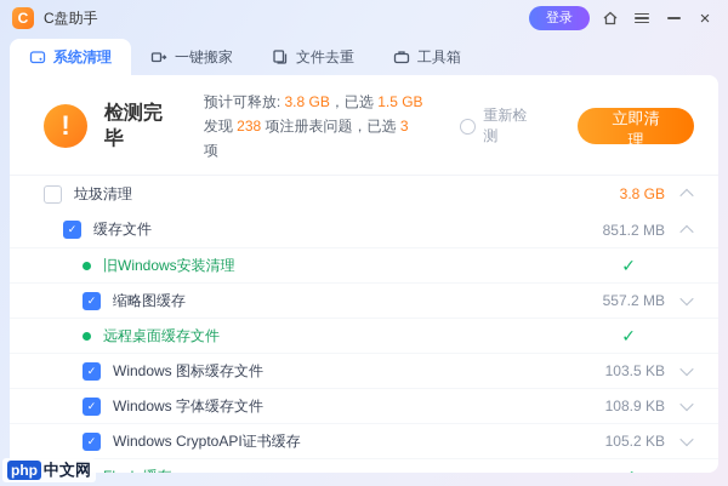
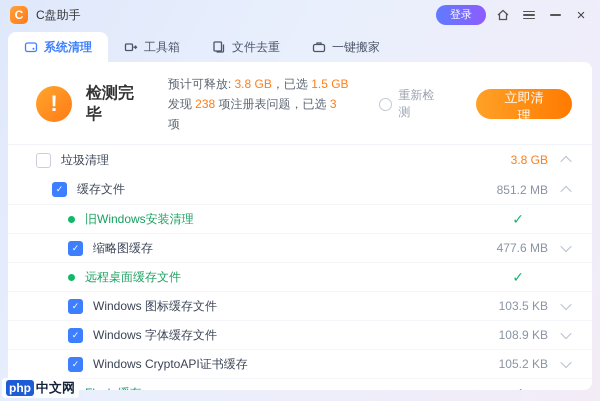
  C
  C盘助手
  登录
  ×
  系统清理
- 一键搬家
+ 工具箱
  文件去重
- 工具箱
+ 一键搬家
  !
  检测完毕
  预计可释放: 3.8 GB，已选 1.5 GB
  发现 238 项注册表问题，已选 3 项
  重新检测
  立即清理
  垃圾清理
  3.8 GB
  缓存文件
  851.2 MB
  旧Windows安装清理
  ✓
  缩略图缓存
- 557.2 MB
+ 477.6 MB
  远程桌面缓存文件
  ✓
  Windows 图标缓存文件
  103.5 KB
  Windows 字体缓存文件
  108.9 KB
  Windows CryptoAPI证书缓存
  105.2 KB
  php
  中文网
